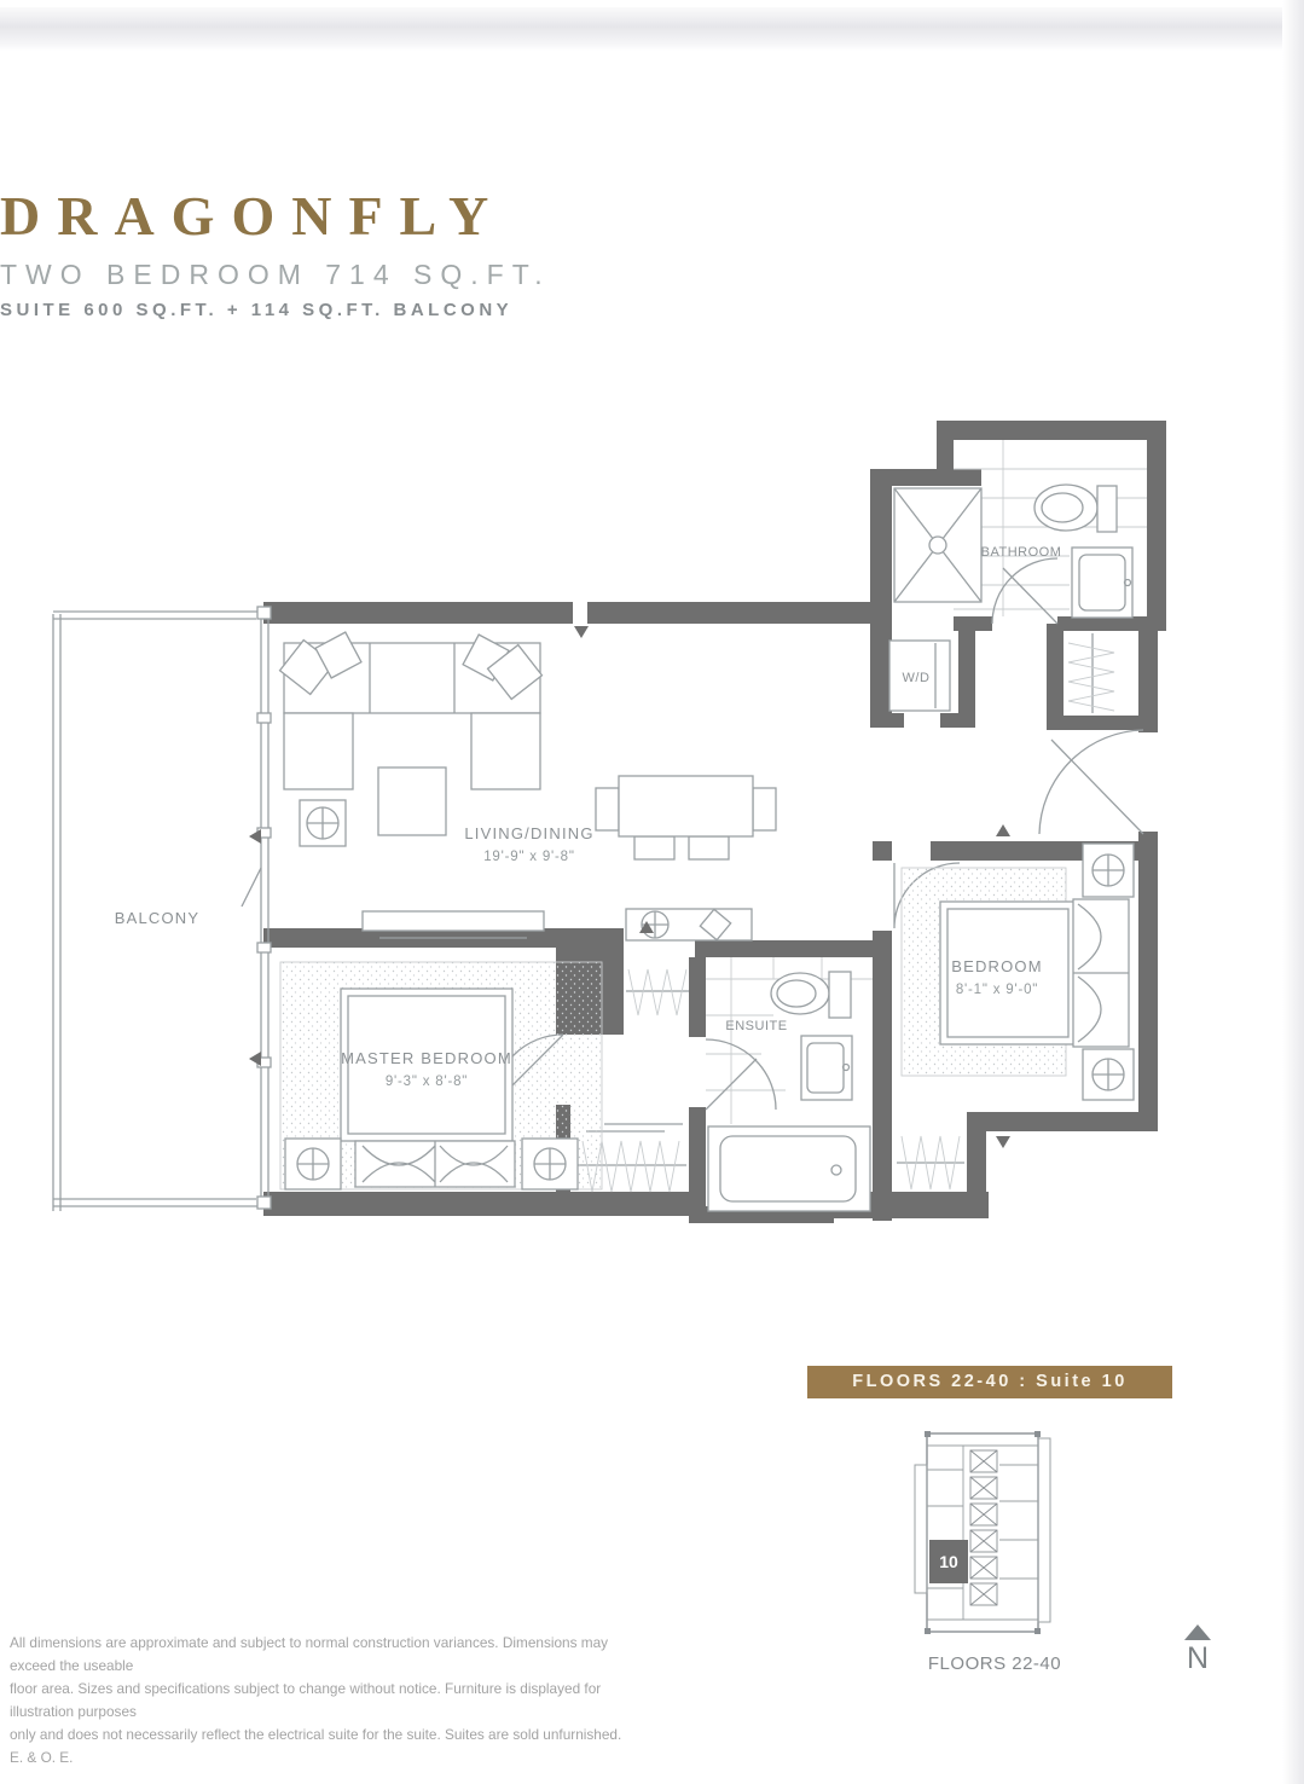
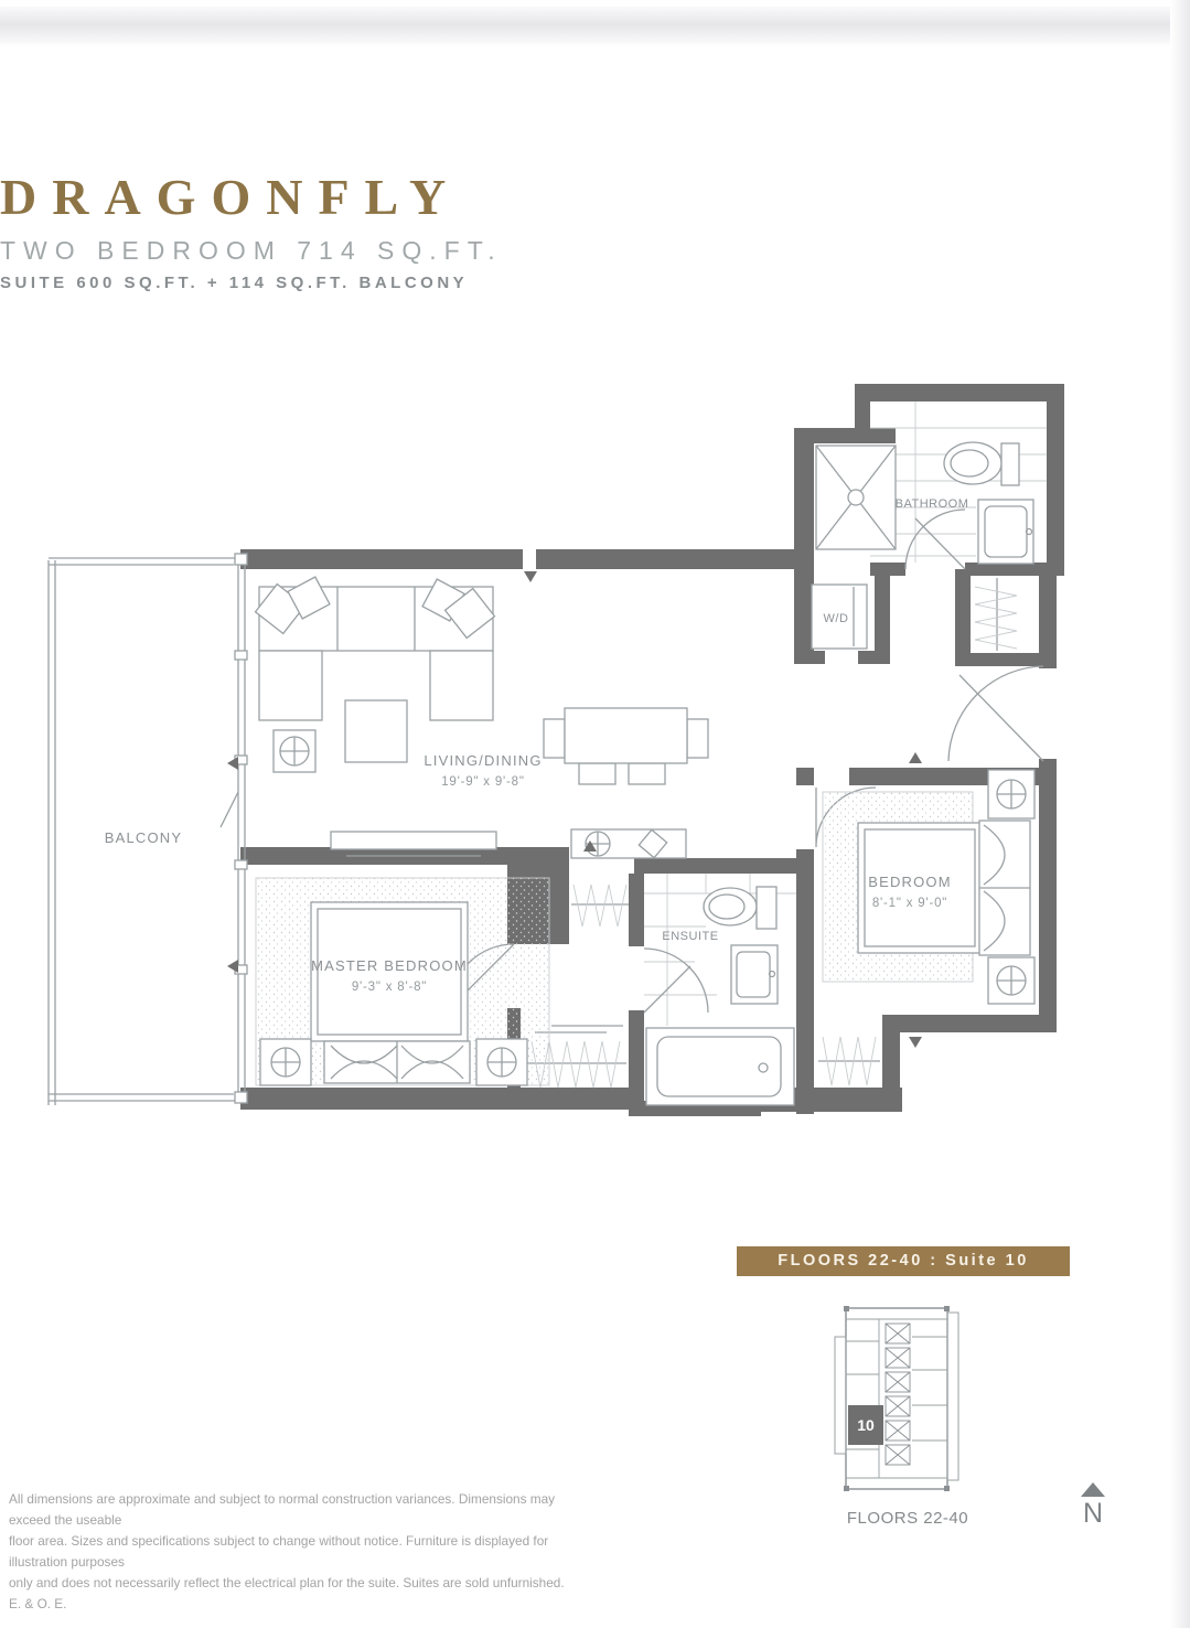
  DRAGONFLY
  TWO BEDROOM 714 SQ.FT.
  SUITE 600 SQ.FT. + 114 SQ.FT. BALCONY
  BALCONY
  LIVING/DINING
  19'-9" x 9'-8"
  BATHROOM
  W/D
  BEDROOM
  8'-1" x 9'-0"
  ENSUITE
  MASTER BEDROOM
  9'-3" x 8'-8"
  FLOORS 22-40 : Suite 10
  10
  FLOORS 22-40
  N
  All dimensions are approximate and subject to normal construction variances. Dimensions may exceed the useable
  floor area. Sizes and specifications subject to change without notice. Furniture is displayed for illustration purposes
- only and does not necessarily reflect the electrical suite for the suite. Suites are sold unfurnished. E. & O. E.
+ only and does not necessarily reflect the electrical plan for the suite. Suites are sold unfurnished. E. & O. E.
